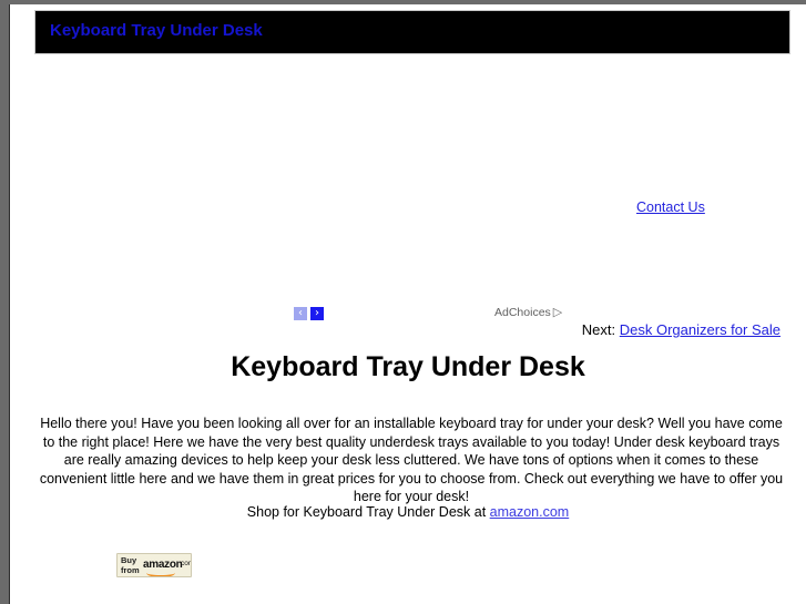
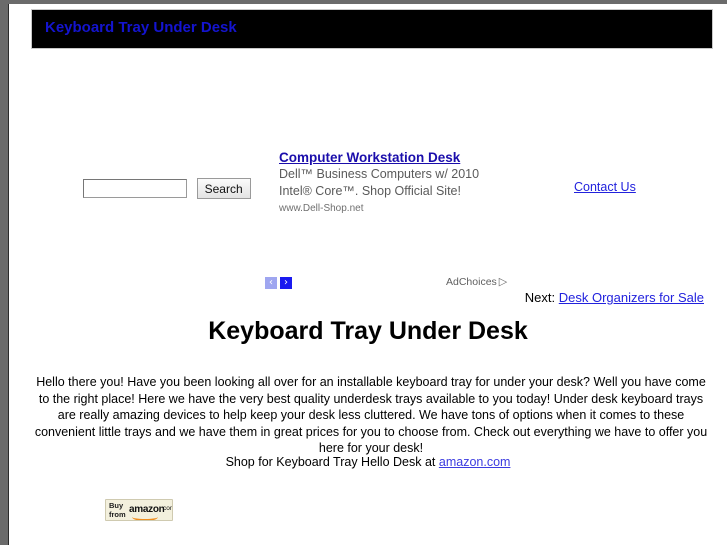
  Keyboard Tray Under Desk
+ Search
+ Computer Workstation Desk
+ Dell™ Business Computers w/ 2010
+ Intel® Core™. Shop Official Site!
+ www.Dell-Shop.net
  Contact Us
  ‹ ›
  AdChoices ▷
  Next: Desk Organizers for Sale
  Keyboard Tray Under Desk
- Hello there you! Have you been looking all over for an installable keyboard tray for under your desk? Well you have come to the right place! Here we have the very best quality underdesk trays available to you today! Under desk keyboard trays are really amazing devices to help keep your desk less cluttered. We have tons of options when it comes to these convenient little here and we have them in great prices for you to choose from. Check out everything we have to offer you here for your desk!
+ Hello there you! Have you been looking all over for an installable keyboard tray for under your desk? Well you have come to the right place! Here we have the very best quality underdesk trays available to you today! Under desk keyboard trays are really amazing devices to help keep your desk less cluttered. We have tons of options when it comes to these convenient little trays and we have them in great prices for you to choose from. Check out everything we have to offer you here for your desk!
- Shop for Keyboard Tray Under Desk at amazon.com
+ Shop for Keyboard Tray Hello Desk at amazon.com
  Buy
  from
  amazon
